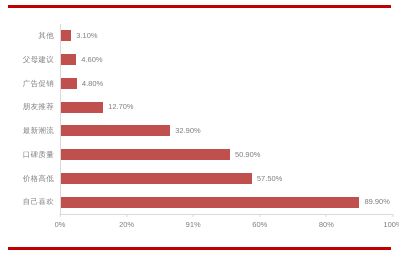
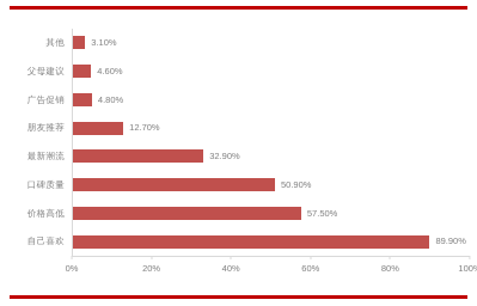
  其他
  3.10%
  父母建议
  4.60%
  广告促销
  4.80%
  朋友推荐
  12.70%
  最新潮流
  32.90%
  口碑质量
  50.90%
  价格高低
  57.50%
  自己喜欢
  89.90%
  0%
  20%
- 91%
+ 40%
  60%
  80%
  100
